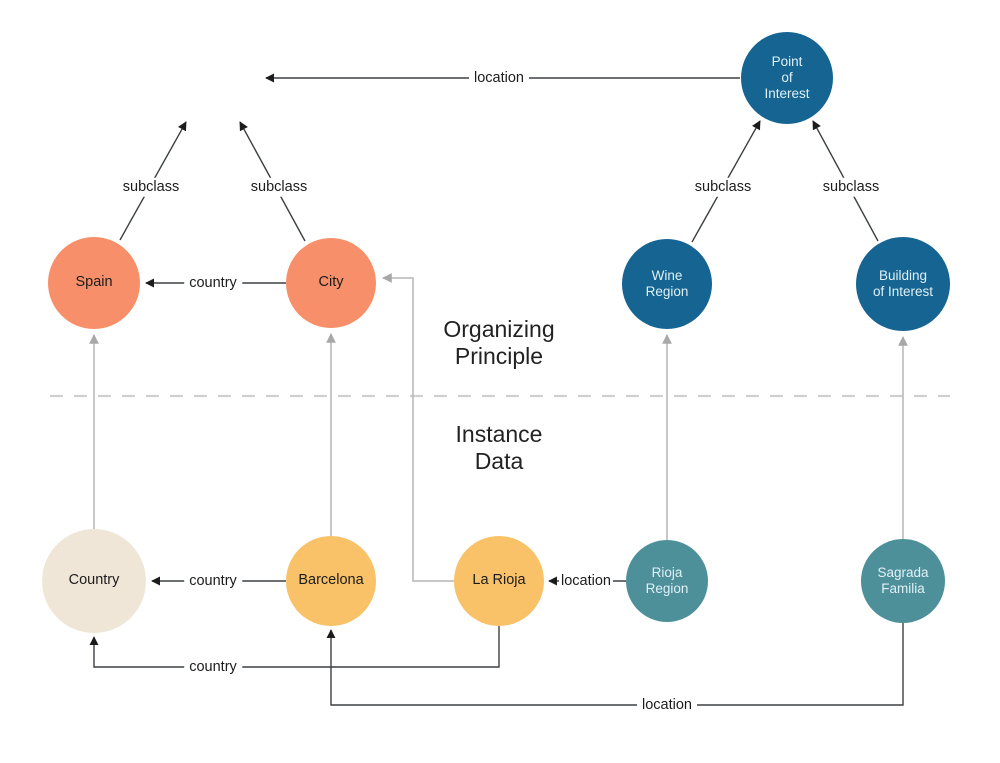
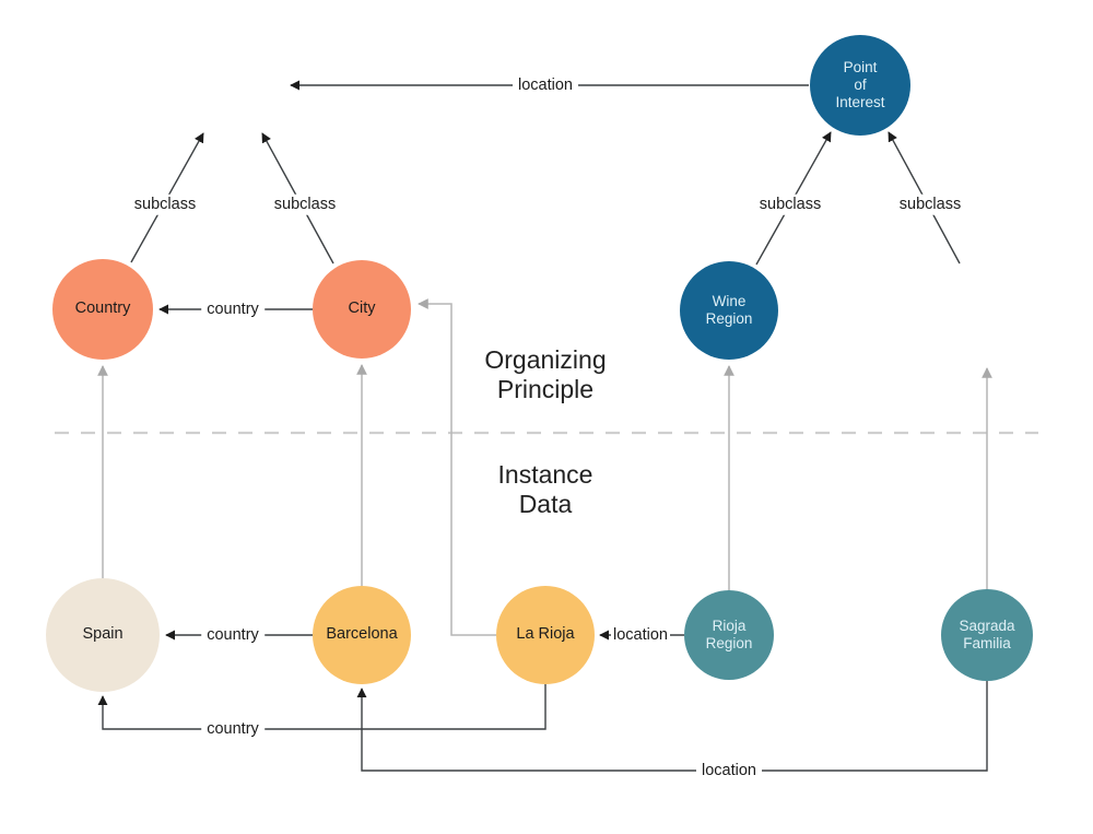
  Point
  of
  Interest
- Spain
+ Country
  City
  Wine
  Region
- Building
- of Interest
- Country
+ Spain
  Barcelona
  La Rioja
  Rioja
  Region
  Sagrada
  Familia
  location
  subclass
  subclass
  subclass
  subclass
  country
  country
  location
  country
  location
  Organizing
  Principle
  Instance
  Data
